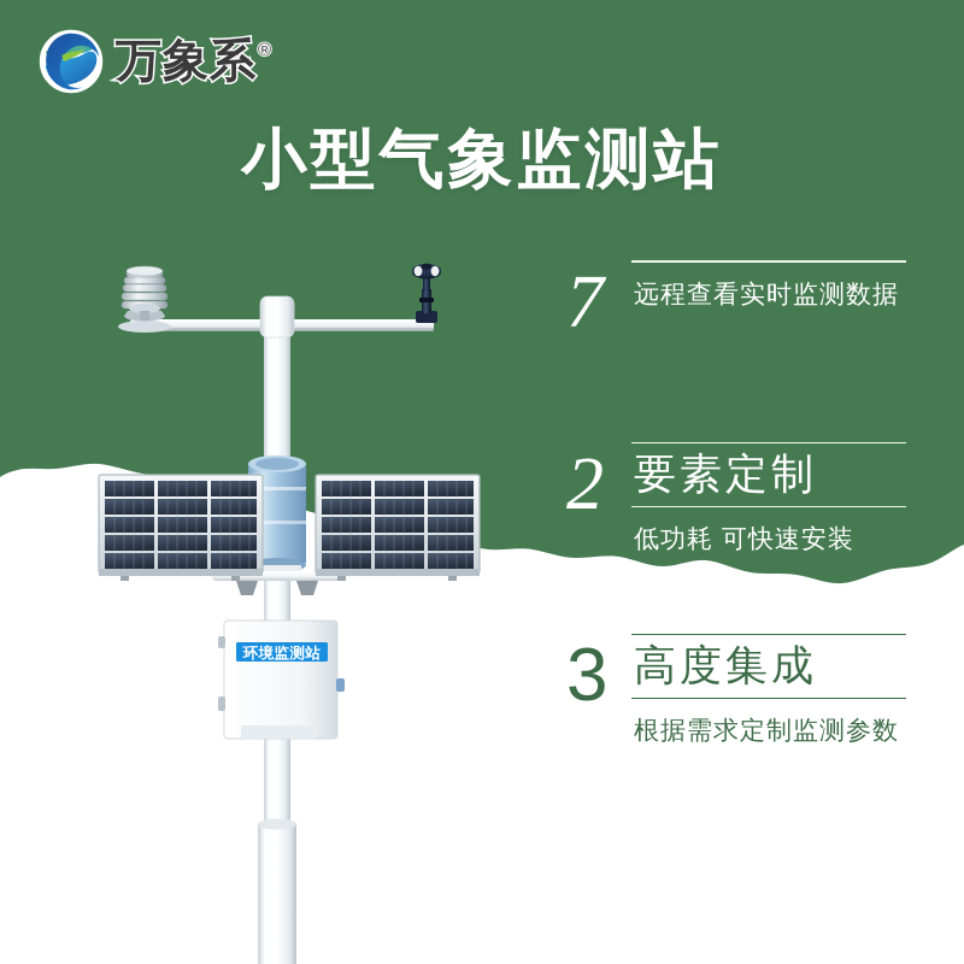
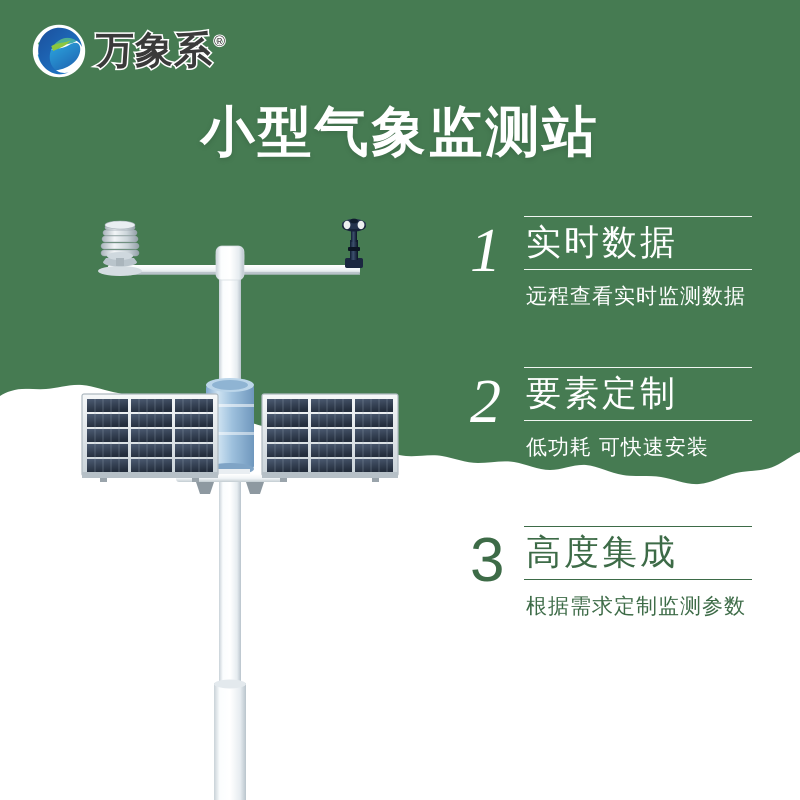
  万象系
  ®
  小型气象监测站
- 环境监测站
- 7
+ 1
+ 实时数据
  远程查看实时监测数据
  2
  要素定制
  低功耗 可快速安装
  3
  高度集成
  根据需求定制监测参数
